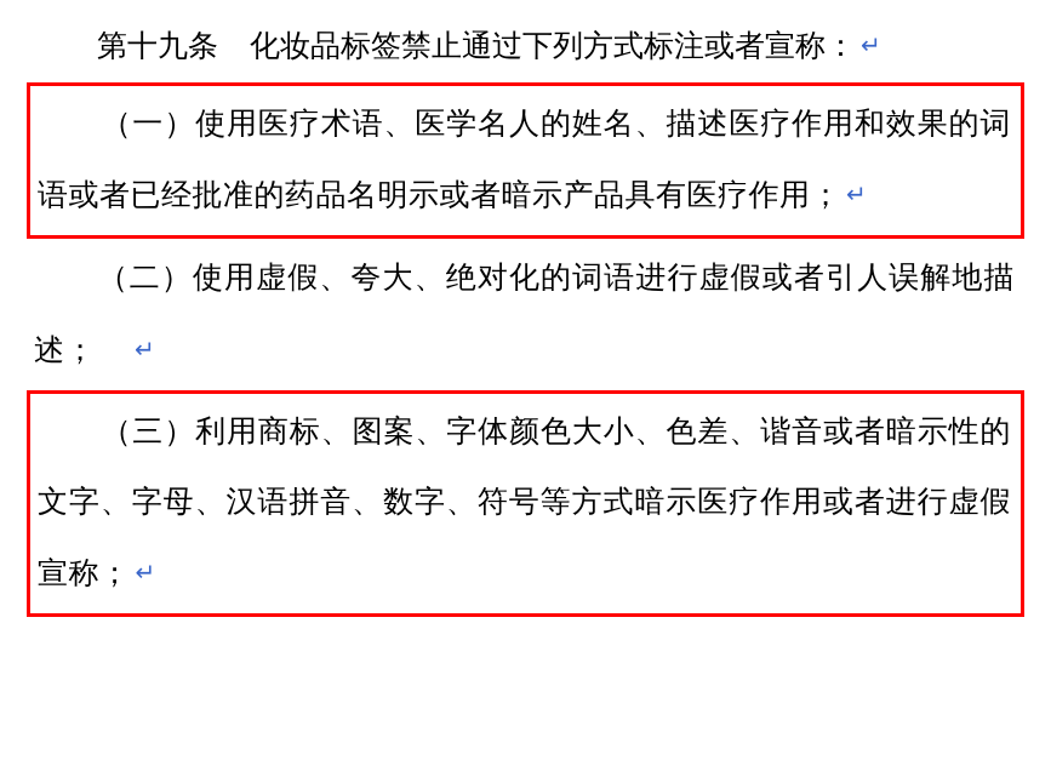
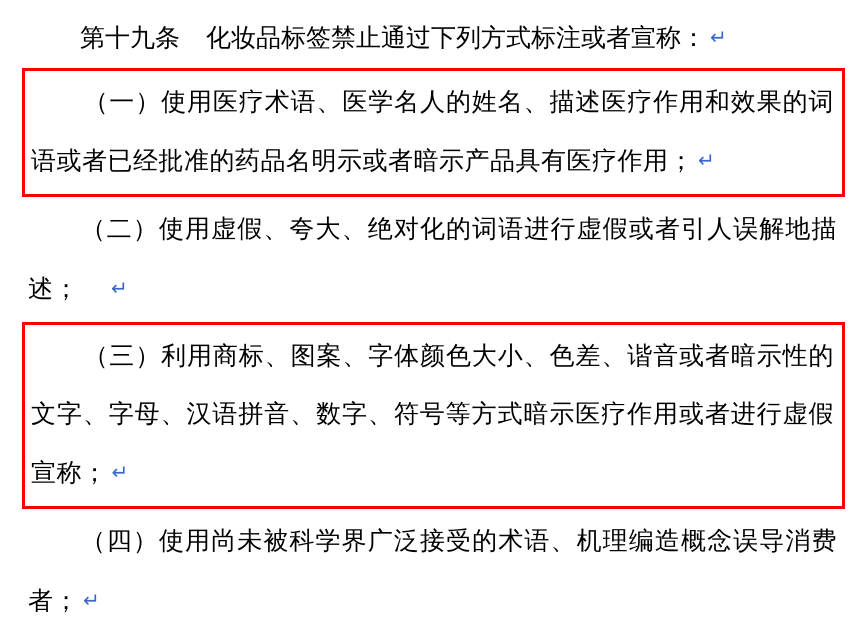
  第十九条 化妆品标签禁止通过下列方式标注或者宣称： ↵
  （一）使用医疗术语、医学名人的姓名、描述医疗作用和效果的词语或者已经批准的药品名明示或者暗示产品具有医疗作用； ↵
  （二）使用虚假、夸大、绝对化的词语进行虚假或者引人误解地描述； ↵
  （三）利用商标、图案、字体颜色大小、色差、谐音或者暗示性的文字、字母、汉语拼音、数字、符号等方式暗示医疗作用或者进行虚假宣称； ↵
+ （四）使用尚未被科学界广泛接受的术语、机理编造概念误导消费者； ↵
